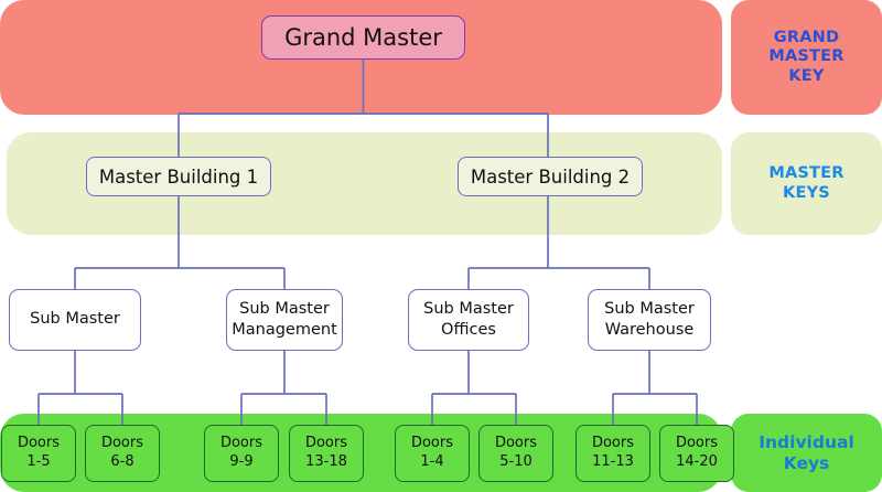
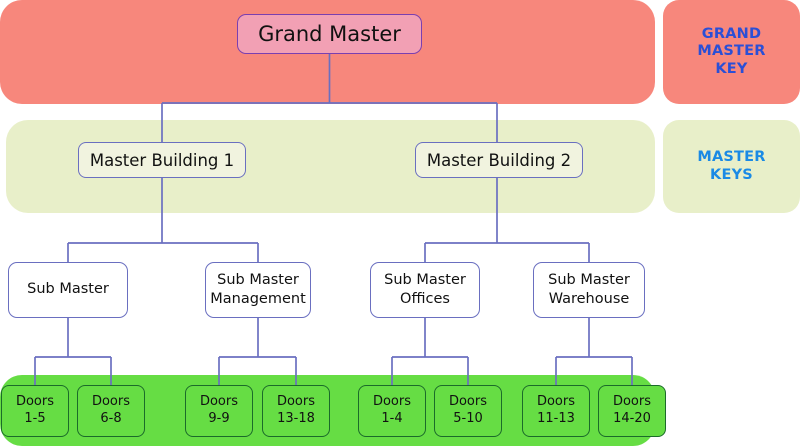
  GRAND
  MASTER
  KEY
  MASTER
  KEYS
- Individual
- Keys
  Grand Master
  Master Building 1
  Master Building 2
  Sub Master
  Sub Master
  Management
  Sub Master
  Offices
  Sub Master
  Warehouse
  Doors
  1-5
  Doors
  6-8
  Doors
  9-9
  Doors
  13-18
  Doors
  1-4
  Doors
  5-10
  Doors
  11-13
  Doors
  14-20
